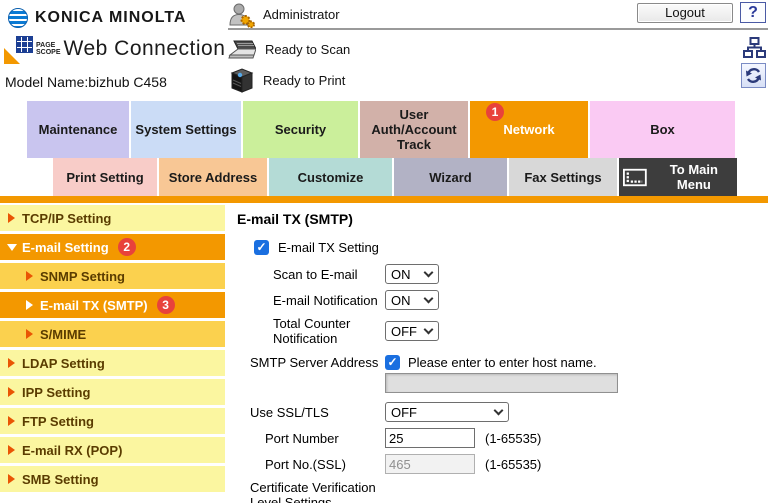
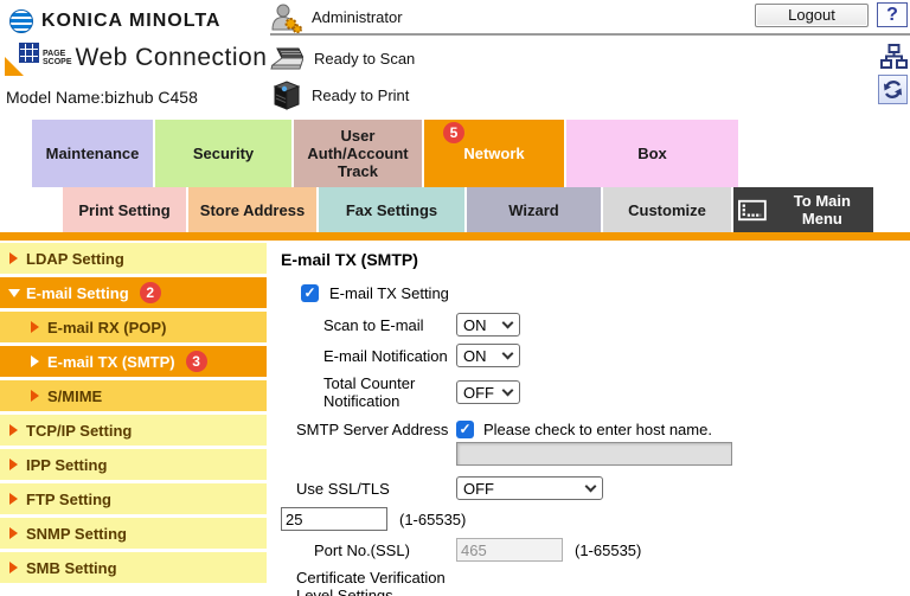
  KONICA MINOLTA
  Web Connection
  Model Name:bizhub C458
  Administrator
  Ready to Scan
  Ready to Print
  Logout
  ?
  Maintenance
- System Settings
  Security
  User Auth/Account Track
- 1
+ 5
  Network
  Box
  Print Setting
  Store Address
- Customize
+ Fax Settings
  Wizard
- Fax Settings
+ Customize
  To Main Menu
- TCP/IP Setting
+ LDAP Setting
  E-mail Setting
  2
- SNMP Setting
+ E-mail RX (POP)
  E-mail TX (SMTP)
  3
  S/MIME
- LDAP Setting
+ TCP/IP Setting
  IPP Setting
  FTP Setting
- E-mail RX (POP)
+ SNMP Setting
  SMB Setting
  E-mail TX (SMTP)
  ✓
  E-mail TX Setting
  Scan to E-mail
  ON
  E-mail Notification
  ON
  Total Counter Notification
  OFF
  SMTP Server Address
  ✓
- Please enter to enter host name.
+ Please check to enter host name.
  Use SSL/TLS
  OFF
- Port Number
  25
  (1-65535)
  Port No.(SSL)
  465
  (1-65535)
